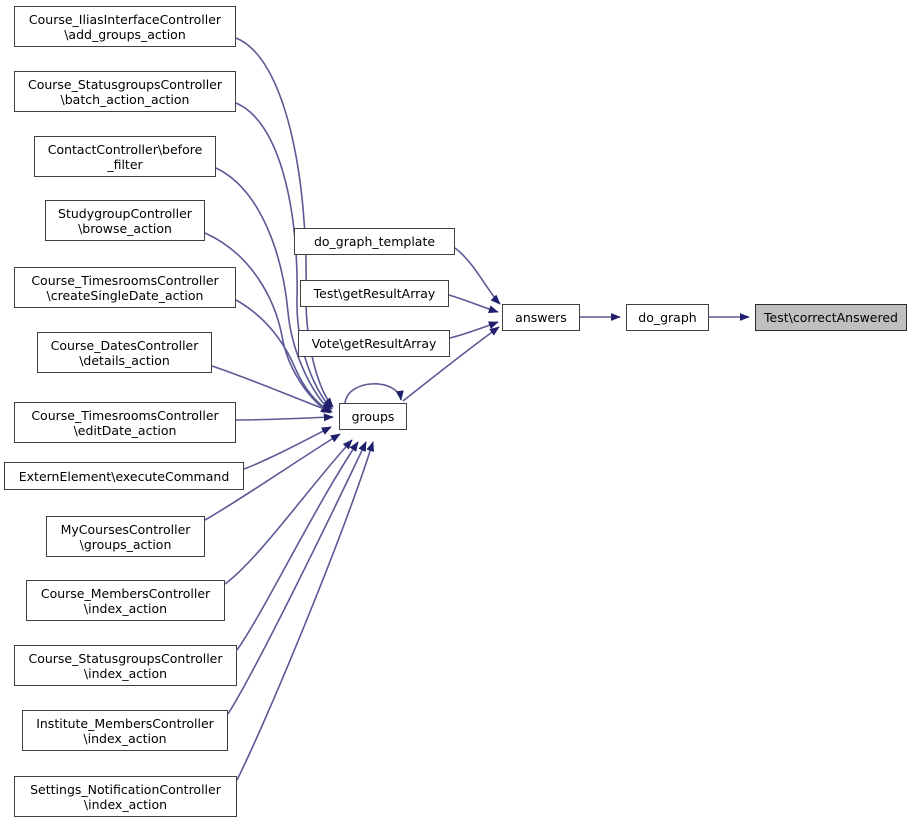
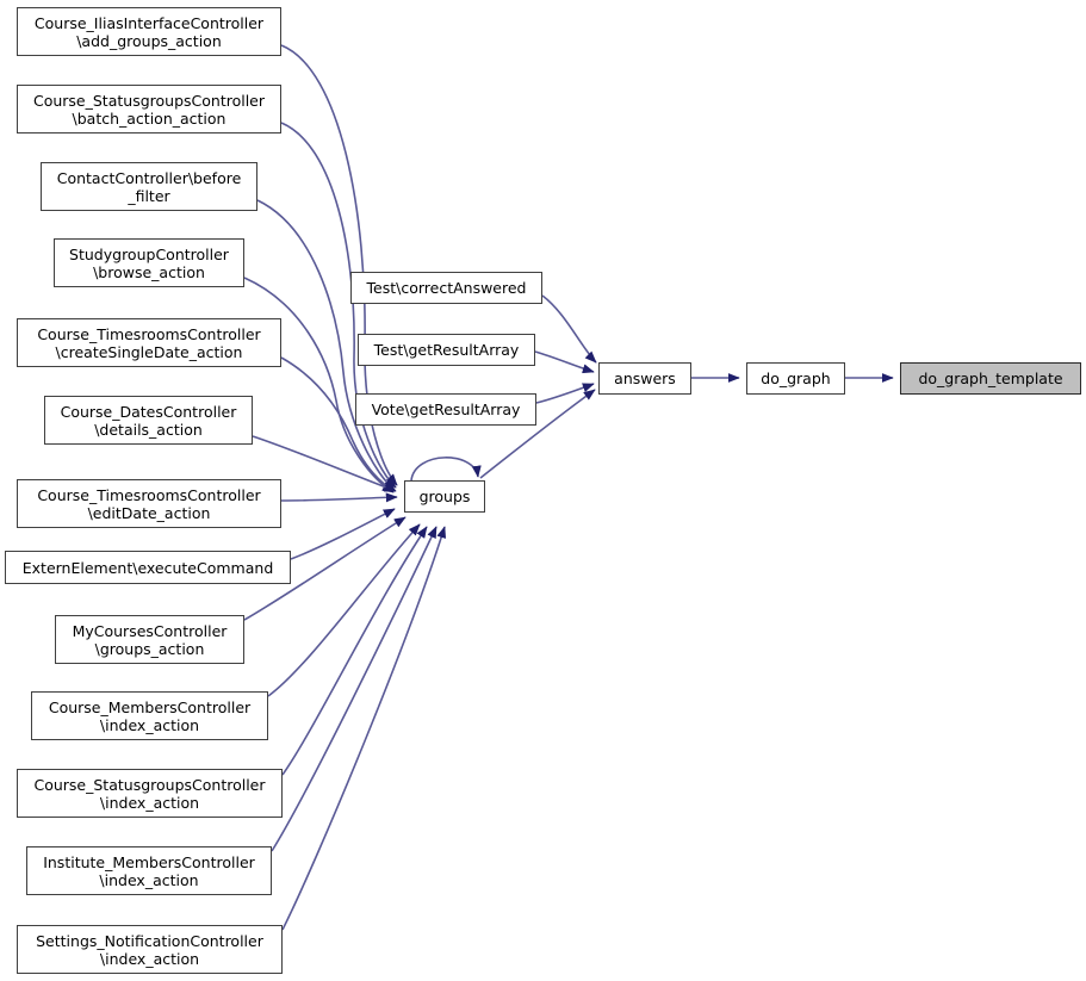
  Course_IliasInterfaceController
  \add_groups_action
  Course_StatusgroupsController
  \batch_action_action
  ContactController\before
  _filter
  StudygroupController
  \browse_action
  Course_TimesroomsController
  \createSingleDate_action
  Course_DatesController
  \details_action
  Course_TimesroomsController
  \editDate_action
  ExternElement\executeCommand
  MyCoursesController
  \groups_action
  Course_MembersController
  \index_action
  Course_StatusgroupsController
  \index_action
  Institute_MembersController
  \index_action
  Settings_NotificationController
  \index_action
- do_graph_template
+ Test\correctAnswered
  Test\getResultArray
  Vote\getResultArray
  groups
  answers
  do_graph
- Test\correctAnswered
+ do_graph_template
